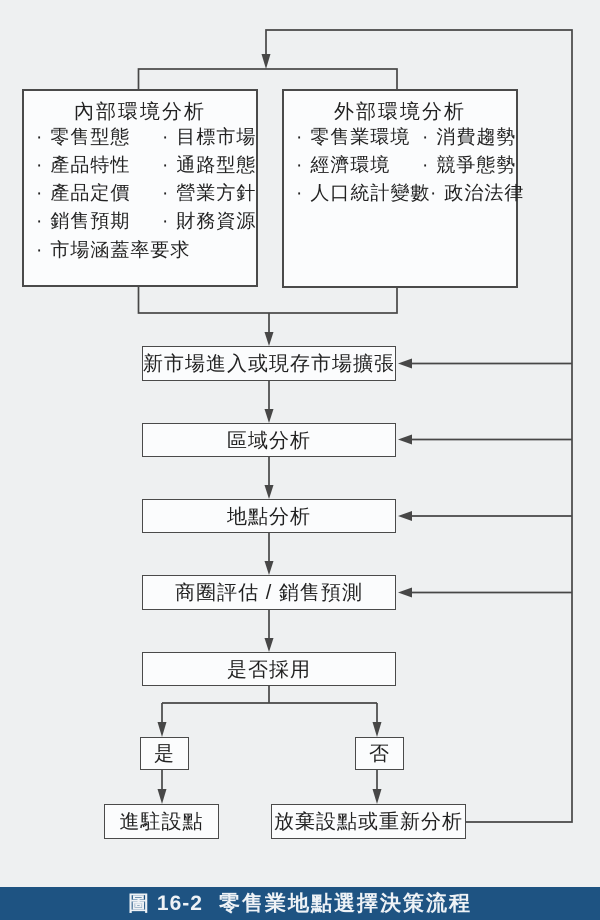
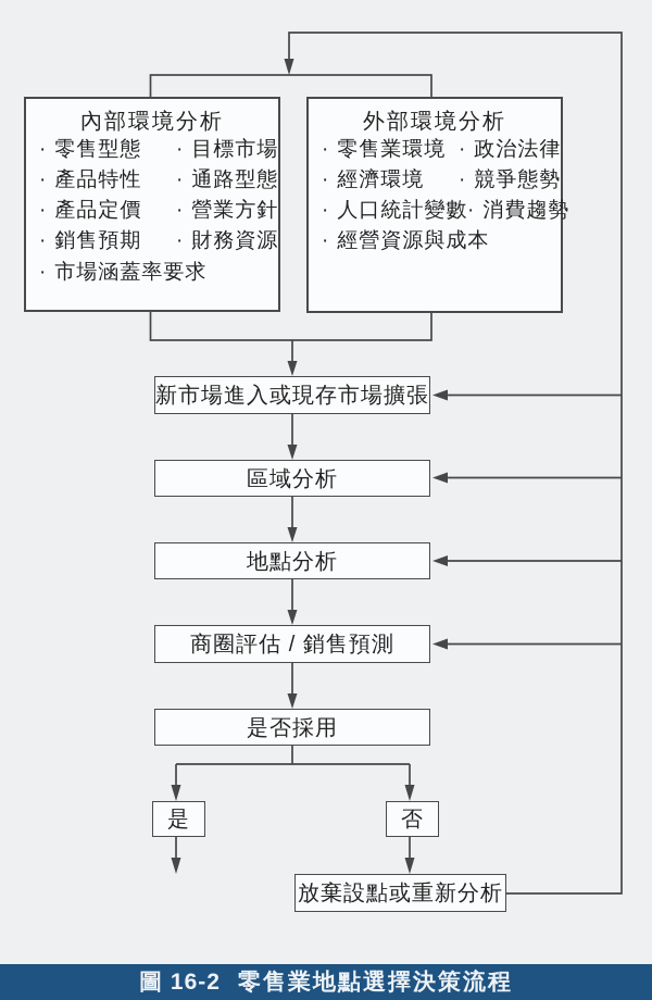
  內部環境分析
  · 零售型態
  · 目標市場
  · 產品特性
  · 通路型態
  · 產品定價
  · 營業方針
  · 銷售預期
  · 財務資源
  · 市場涵蓋率要求
  外部環境分析
  · 零售業環境
- · 消費趨勢
+ · 政治法律
  · 經濟環境
  · 競爭態勢
  · 人口統計變數
- · 政治法律
+ · 消費趨勢
+ · 經營資源與成本
  新市場進入或現存市場擴張
  區域分析
  地點分析
  商圈評估 / 銷售預測
  是否採用
  是
  否
- 進駐設點
  放棄設點或重新分析
  圖 16-2
  零售業地點選擇決策流程
